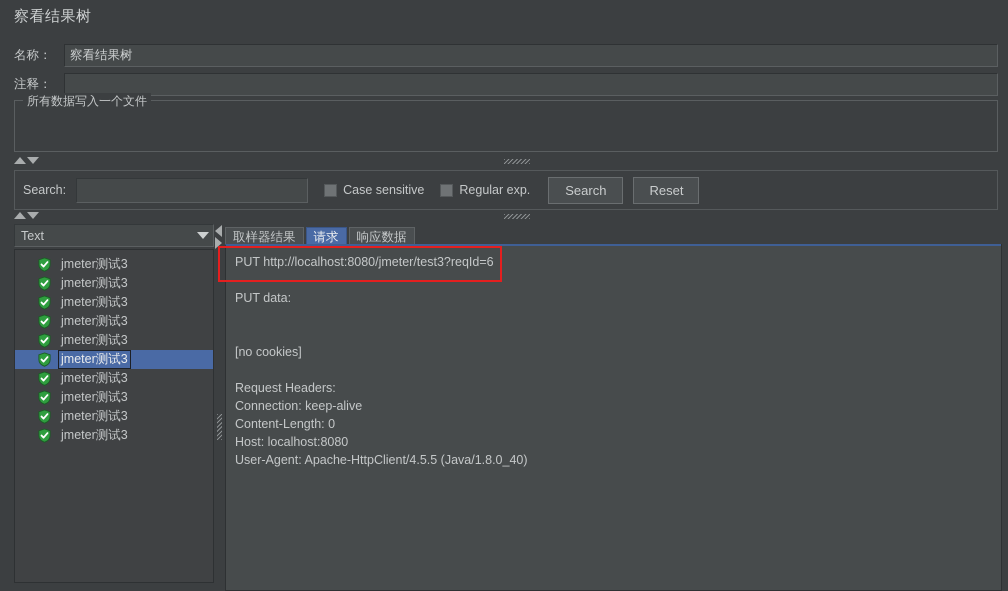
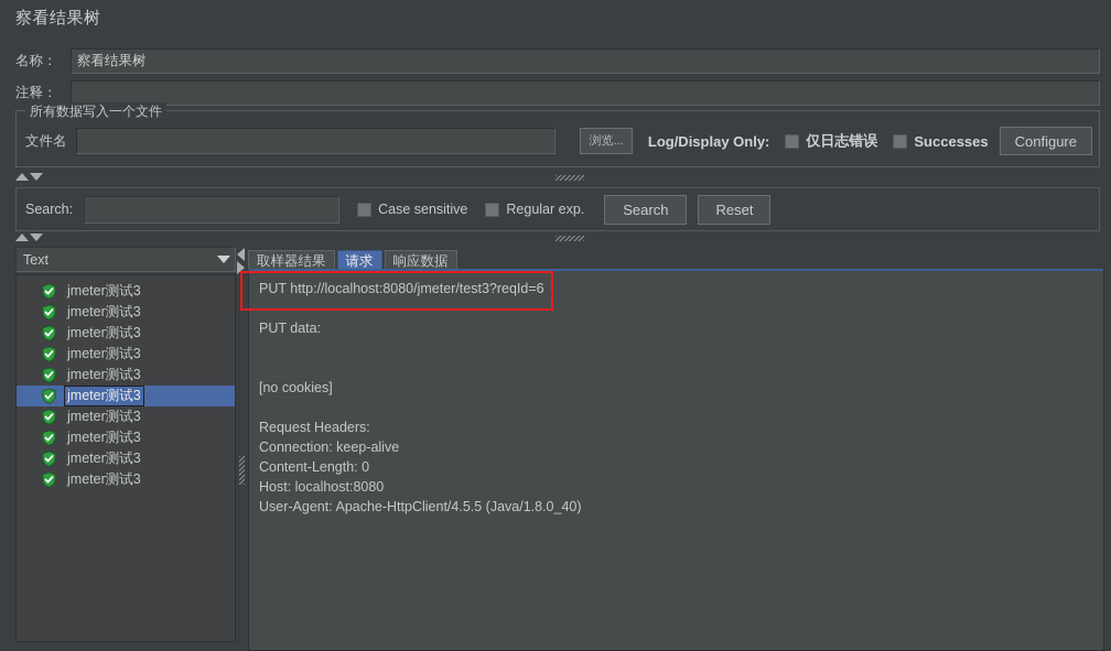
  察看结果树
  名称：
  察看结果树
  注释：
  所有数据写入一个文件
+ 文件名
+ 浏览...
+ Log/Display Only:
+ 仅日志错误
+ Successes
+ Configure
  Search:
  Case sensitive
  Regular exp.
  Search
  Reset
  Text
  jmeter测试3
  jmeter测试3
  jmeter测试3
  jmeter测试3
  jmeter测试3
  jmeter测试3
  jmeter测试3
  jmeter测试3
  jmeter测试3
  jmeter测试3
  取样器结果
  请求
  响应数据
  PUT http://localhost:8080/jmeter/test3?reqId=6
  PUT data:
  [no cookies]
  Request Headers:
  Connection: keep-alive
  Content-Length: 0
  Host: localhost:8080
  User-Agent: Apache-HttpClient/4.5.5 (Java/1.8.0_40)
